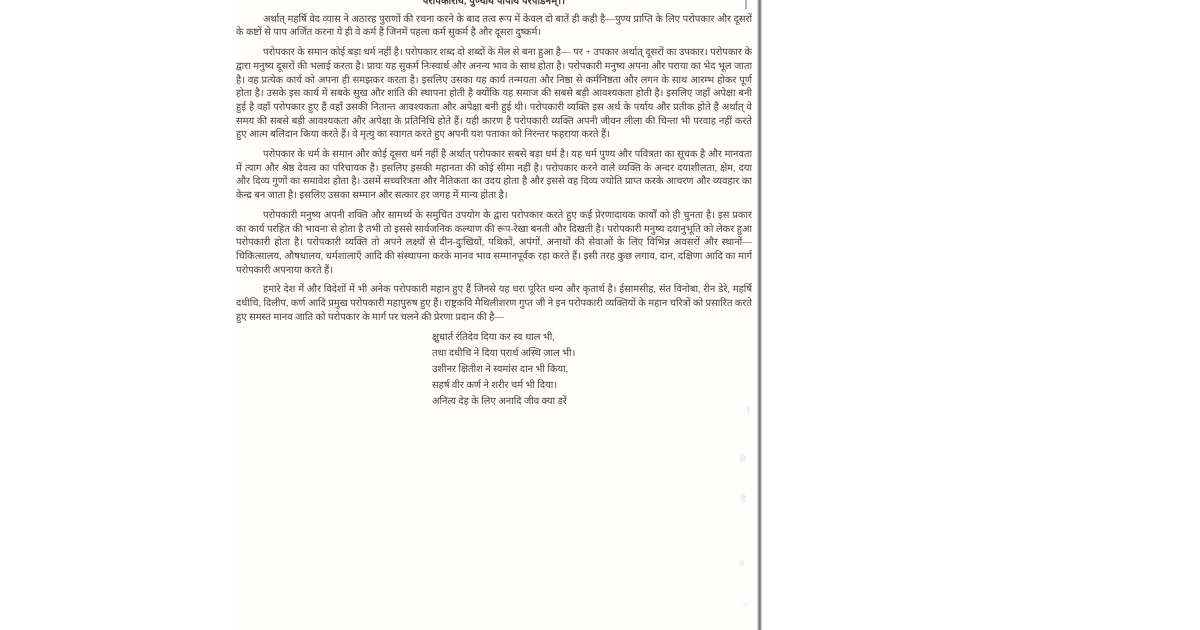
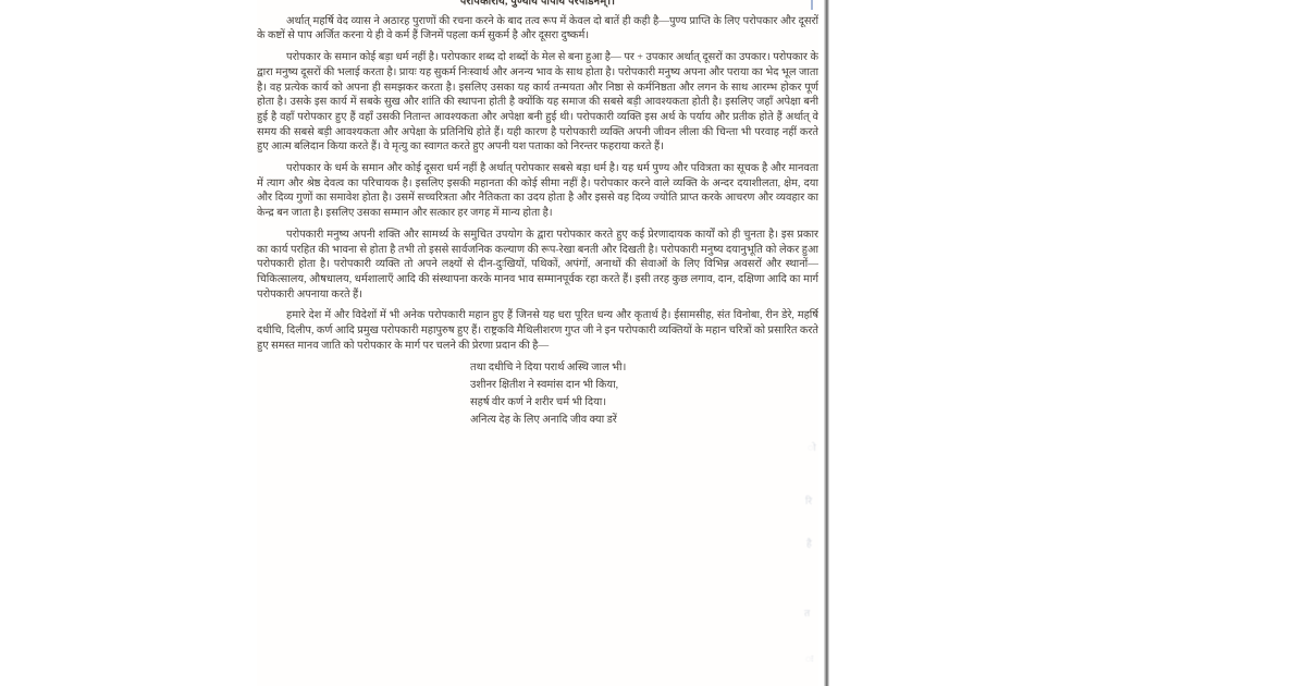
  परोपकाराय, पुण्याय पापाय परपीडनम्।।
  अर्थात् महर्षि वेद व्यास ने अठारह पुराणों की रचना करने के बाद तत्व रूप में केवल दो बातें ही कही है—पुण्य प्राप्ति के लिए परोपकार और दूसरों के कष्टों से पाप अर्जित करना ये ही वे कर्म हैं जिनमें पहला कर्म सुकर्म है और दूसरा दुष्कर्म।
  परोपकार के समान कोई बड़ा धर्म नहीं है। परोपकार शब्द दो शब्दों के मेल से बना हुआ है— पर + उपकार अर्थात् दूसरों का उपकार। परोपकार के द्वारा मनुष्य दूसरों की भलाई करता है। प्रायः यह सुकर्म निःस्वार्थ और अनन्य भाव के साथ होता है। परोपकारी मनुष्य अपना और पराया का भेद भूल जाता है। वह प्रत्येक कार्य को अपना ही समझकर करता है। इसलिए उसका यह कार्य तन्मयता और निष्ठा से कर्मनिष्ठता और लगन के साथ आरम्भ होकर पूर्ण होता है। उसके इस कार्य में सबके सुख और शांति की स्थापना होती है क्योंकि यह समाज की सबसे बड़ी आवश्यकता होती है। इसलिए जहाँ अपेक्षा बनी हुई है वहाँ परोपकार हुए हैं वहाँ उसकी नितान्त आवश्यकता और अपेक्षा बनी हुई थी। परोपकारी व्यक्ति इस अर्थ के पर्याय और प्रतीक होते हैं अर्थात् वे समय की सबसे बड़ी आवश्यकता और अपेक्षा के प्रतिनिधि होते हैं। यही कारण है परोपकारी व्यक्ति अपनी जीवन लीला की चिन्ता भी परवाह नहीं करते हुए आत्म बलिदान किया करते हैं। वे मृत्यु का स्वागत करते हुए अपनी यश पताका को निरन्तर फहराया करते हैं।
  परोपकार के धर्म के समान और कोई दूसरा धर्म नहीं है अर्थात् परोपकार सबसे बड़ा धर्म है। यह धर्म पुण्य और पवित्रता का सूचक है और मानवता में त्याग और श्रेष्ठ देवत्व का परिचायक है। इसलिए इसकी महानता की कोई सीमा नहीं है। परोपकार करने वाले व्यक्ति के अन्दर दयाशीलता, क्षेम, दया और दिव्य गुणों का समावेश होता है। उसमें सच्चरित्रता और नैतिकता का उदय होता है और इससे वह दिव्य ज्योति प्राप्त करके आचरण और व्यवहार का केन्द्र बन जाता है। इसलिए उसका सम्मान और सत्कार हर जगह में मान्य होता है।
  परोपकारी मनुष्य अपनी शक्ति और सामर्थ्य के समुचित उपयोग के द्वारा परोपकार करते हुए कई प्रेरणादायक कार्यों को ही चुनता है। इस प्रकार का कार्य परहित की भावना से होता है तभी तो इससे सार्वजनिक कल्याण की रूप-रेखा बनती और दिखती है। परोपकारी मनुष्य दयानुभूति को लेकर हुआ परोपकारी होता है। परोपकारी व्यक्ति तो अपने लक्ष्यों से दीन-दुःखियों, पथिकों, अपंगों, अनाथों की सेवाओं के लिए विभिन्न अवसरों और स्थानों—चिकित्सालय, औषधालय, धर्मशालाएँ आदि की संस्थापना करके मानव भाव सम्मानपूर्वक रहा करते हैं। इसी तरह कुछ लगाव, दान, दक्षिणा आदि का मार्ग परोपकारी अपनाया करते हैं।
  हमारे देश में और विदेशों में भी अनेक परोपकारी महान हुए हैं जिनसे यह धरा पूरित धन्य और कृतार्थ है। ईसामसीह, संत विनोबा, रीन डेरे, महर्षि दधीचि, दिलीप, कर्ण आदि प्रमुख परोपकारी महापुरुष हुए हैं। राष्ट्रकवि मैथिलीशरण गुप्त जी ने इन परोपकारी व्यक्तियों के महान चरित्रों को प्रसारित करते हुए समस्त मानव जाति को परोपकार के मार्ग पर चलने की प्रेरणा प्रदान की है—
- क्षुधार्त रंतिदेव दिया कर स्व थाल भी,
  तथा दधीचि ने दिया परार्थ अस्थि जाल भी।
  उशीनर क्षितीश ने स्वमांस दान भी किया,
  सहर्ष वीर कर्ण ने शरीर चर्म भी दिया।
  अनित्य देह के लिए अनादि जीव क्या डरें
  रि
  है
